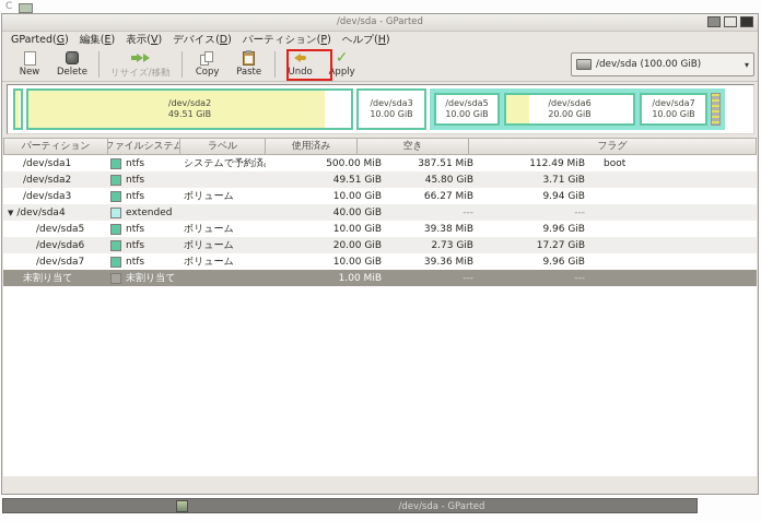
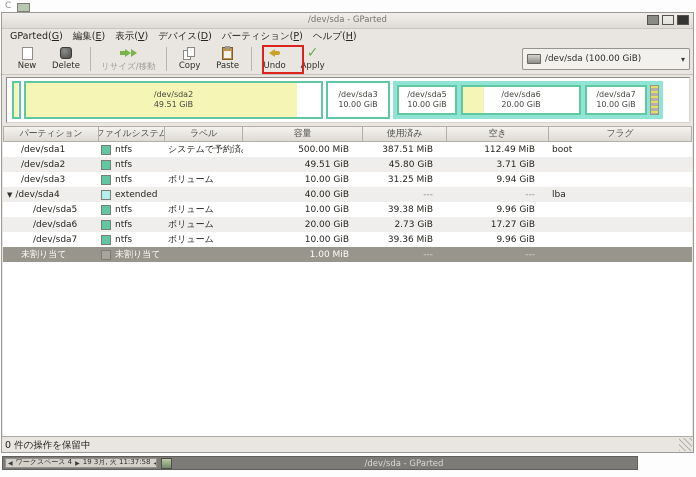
  C
  /dev/sda - GParted
  GParted(G)
  編集(E)
  表示(V)
  デバイス(D)
  パーティション(P)
  ヘルプ(H)
  New
  Delete
  リサイズ/移動
  Copy
  Paste
  Undo
  ✓
  Apply
  /dev/sda (100.00 GiB)
  ▾
  /dev/sda2
  49.51 GiB
  /dev/sda3
  10.00 GiB
  /dev/sda5
  10.00 GiB
  /dev/sda6
  20.00 GiB
  /dev/sda7
  10.00 GiB
  パーティション
  ファイルシステム
  ラベル
+ 容量
  使用済み
  空き
  フラグ
  /dev/sda1
  ntfs
  システムで予約済
  500.00 MiB
  387.51 MiB
  112.49 MiB
  boot
  /dev/sda2
  ntfs
  49.51 GiB
  45.80 GiB
  3.71 GiB
  /dev/sda3
  ntfs
  ボリューム
  10.00 GiB
- 66.27 MiB
+ 31.25 MiB
  9.94 GiB
  ▼
  /dev/sda4
  extended
  40.00 GiB
  ---
  ---
+ lba
  /dev/sda5
  ntfs
  ボリューム
  10.00 GiB
  39.38 MiB
  9.96 GiB
  /dev/sda6
  ntfs
  ボリューム
  20.00 GiB
  2.73 GiB
  17.27 GiB
  /dev/sda7
  ntfs
  ボリューム
  10.00 GiB
  39.36 MiB
  9.96 GiB
  未割り当て
  未割り当て
  1.00 MiB
  ---
  ---
+ 0 件の操作を保留中
+ ワークスペース 4
+ 19 3月, 火 11:37:58
  /dev/sda - GParted
